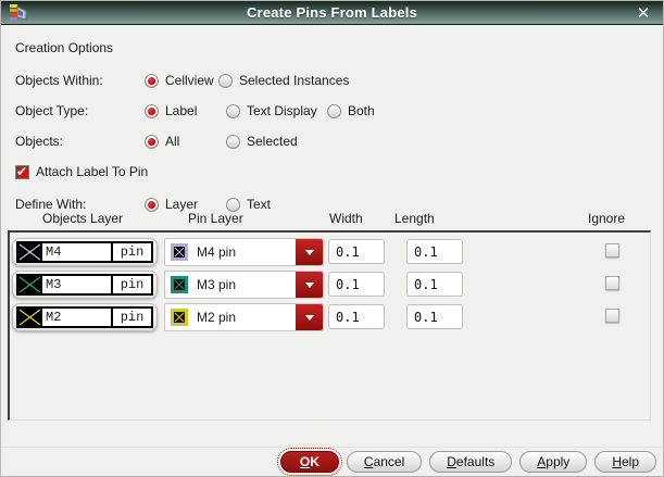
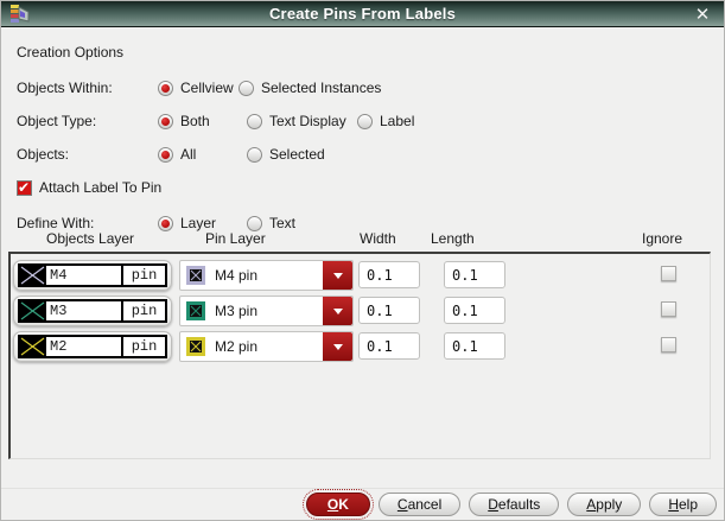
  Create Pins From Labels
  ✕
  Creation Options
  Objects Within:
  Cellview
  Selected Instances
  Object Type:
- Label
+ Both
  Text Display
- Both
+ Label
  Objects:
  All
  Selected
  Attach Label To Pin
  Define With:
  Layer
  Text
  Objects Layer
  Pin Layer
  Width
  Length
  Ignore
  M4
  pin
  M4 pin
  0.1
  0.1
  M3
  pin
  M3 pin
  0.1
  0.1
  M2
  pin
  M2 pin
  0.1
  0.1
  OK
  Cancel
  Defaults
  Apply
  Help
